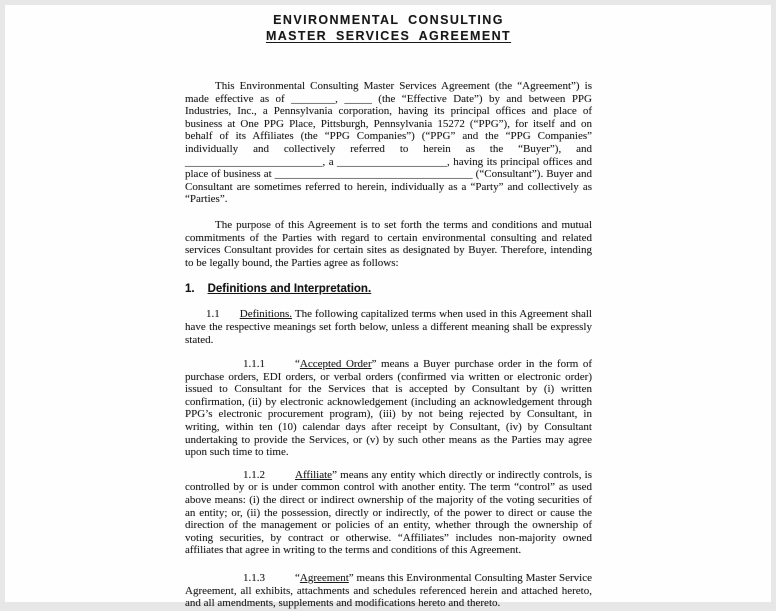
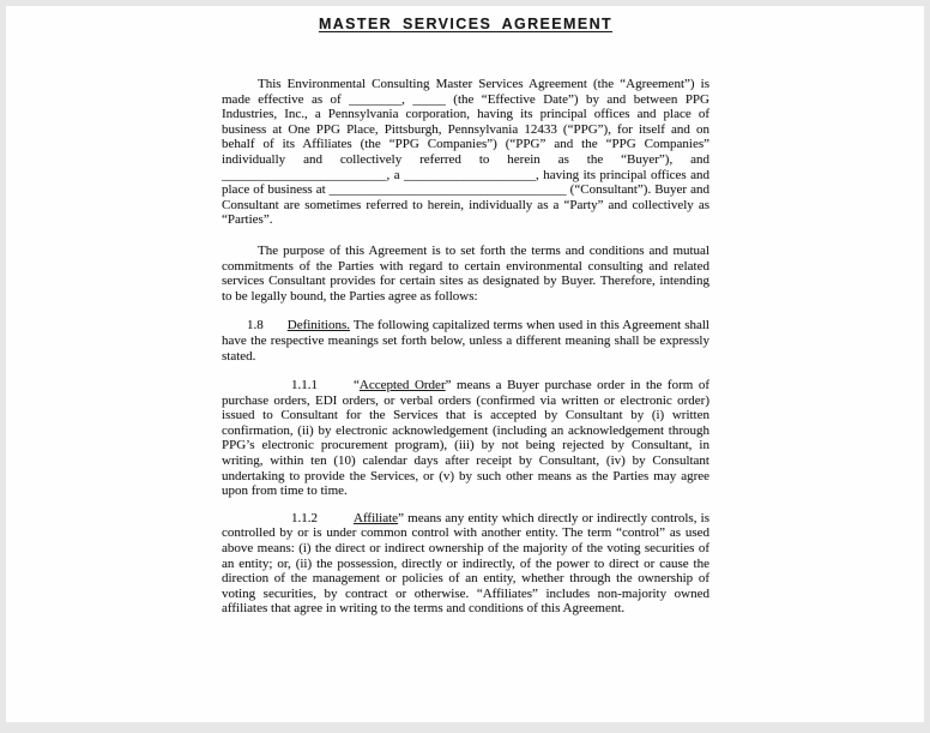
- ENVIRONMENTAL CONSULTING
  MASTER SERVICES AGREEMENT
- This Environmental Consulting Master Services Agreement (the “Agreement”) is made effective as of ________, _____ (the “Effective Date”) by and between PPG Industries, Inc., a Pennsylvania corporation, having its principal offices and place of business at One PPG Place, Pittsburgh, Pennsylvania 15272 (“PPG”), for itself and on behalf of its Affiliates (the “PPG Companies”) (“PPG” and the “PPG Companies” individually and collectively referred to herein as the “Buyer”), and _________________________, a ____________________, having its principal offices and place of business at ____________________________________ (“Consultant”). Buyer and Consultant are sometimes referred to herein, individually as a “Party” and collectively as “Parties”.
+ This Environmental Consulting Master Services Agreement (the “Agreement”) is made effective as of ________, _____ (the “Effective Date”) by and between PPG Industries, Inc., a Pennsylvania corporation, having its principal offices and place of business at One PPG Place, Pittsburgh, Pennsylvania 12433 (“PPG”), for itself and on behalf of its Affiliates (the “PPG Companies”) (“PPG” and the “PPG Companies” individually and collectively referred to herein as the “Buyer”), and _________________________, a ____________________, having its principal offices and place of business at ____________________________________ (“Consultant”). Buyer and Consultant are sometimes referred to herein, individually as a “Party” and collectively as “Parties”.
  The purpose of this Agreement is to set forth the terms and conditions and mutual commitments of the Parties with regard to certain environmental consulting and related services Consultant provides for certain sites as designated by Buyer. Therefore, intending to be legally bound, the Parties agree as follows:
- 1. Definitions and Interpretation.
- 1.1 Definitions. The following capitalized terms when used in this Agreement shall have the respective meanings set forth below, unless a different meaning shall be expressly stated.
+ 1.8 Definitions. The following capitalized terms when used in this Agreement shall have the respective meanings set forth below, unless a different meaning shall be expressly stated.
- 1.1.1 “Accepted Order” means a Buyer purchase order in the form of purchase orders, EDI orders, or verbal orders (confirmed via written or electronic order) issued to Consultant for the Services that is accepted by Consultant by (i) written confirmation, (ii) by electronic acknowledgement (including an acknowledgement through PPG’s electronic procurement program), (iii) by not being rejected by Consultant, in writing, within ten (10) calendar days after receipt by Consultant, (iv) by Consultant undertaking to provide the Services, or (v) by such other means as the Parties may agree upon such time to time.
+ 1.1.1 “Accepted Order” means a Buyer purchase order in the form of purchase orders, EDI orders, or verbal orders (confirmed via written or electronic order) issued to Consultant for the Services that is accepted by Consultant by (i) written confirmation, (ii) by electronic acknowledgement (including an acknowledgement through PPG’s electronic procurement program), (iii) by not being rejected by Consultant, in writing, within ten (10) calendar days after receipt by Consultant, (iv) by Consultant undertaking to provide the Services, or (v) by such other means as the Parties may agree upon from time to time.
  1.1.2 Affiliate” means any entity which directly or indirectly controls, is controlled by or is under common control with another entity. The term “control” as used above means: (i) the direct or indirect ownership of the majority of the voting securities of an entity; or, (ii) the possession, directly or indirectly, of the power to direct or cause the direction of the management or policies of an entity, whether through the ownership of voting securities, by contract or otherwise. “Affiliates” includes non-majority owned affiliates that agree in writing to the terms and conditions of this Agreement.
- 1.1.3 “Agreement” means this Environmental Consulting Master Service Agreement, all exhibits, attachments and schedules referenced herein and attached hereto, and all amendments, supplements and modifications hereto and thereto.
